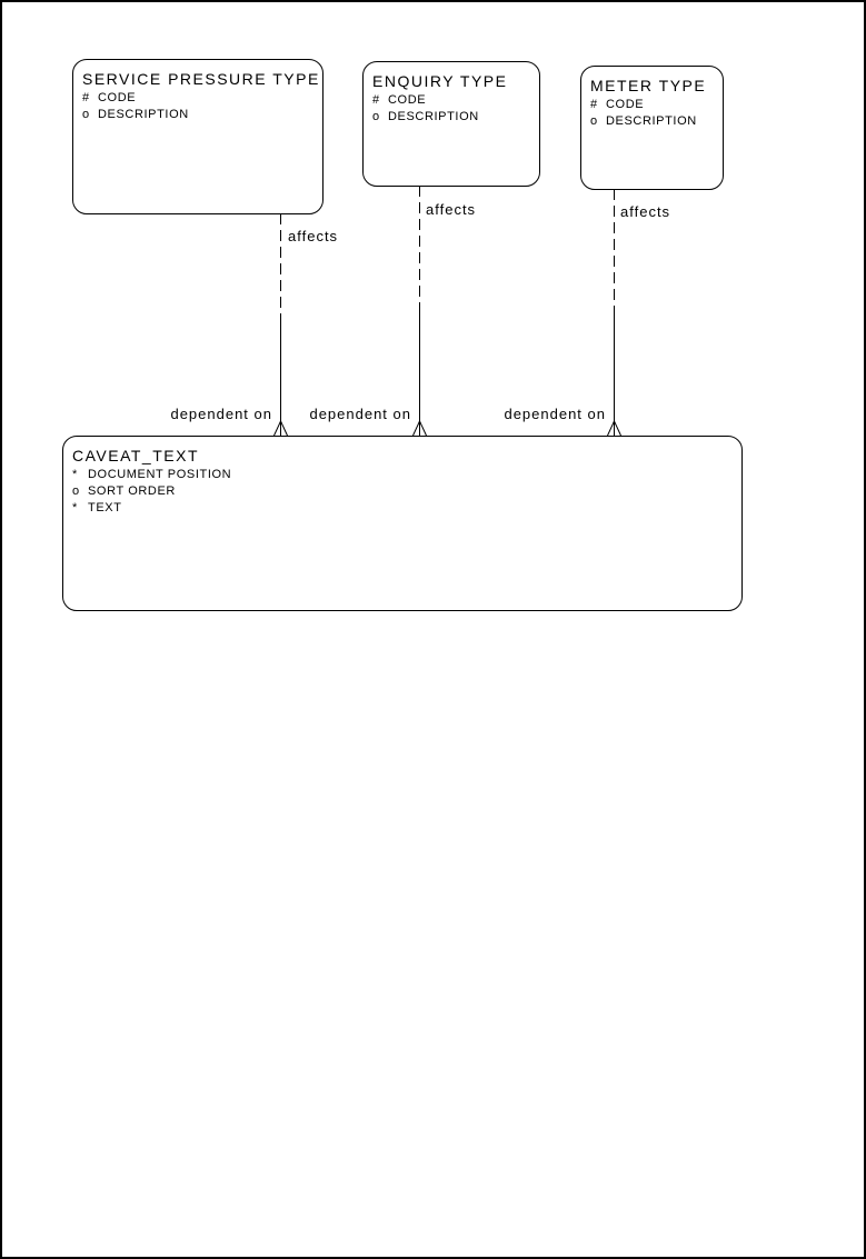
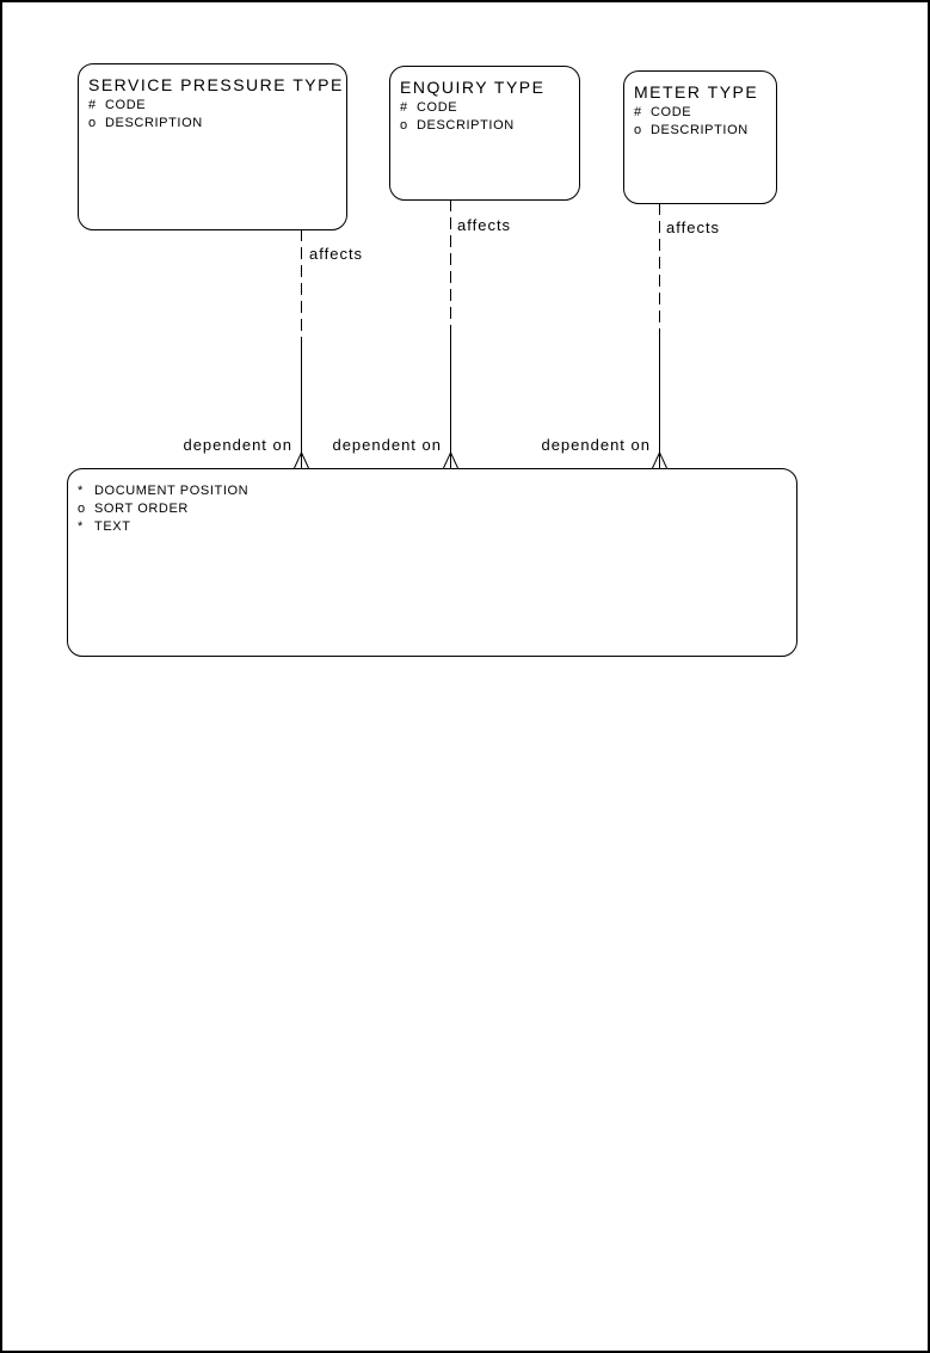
  SERVICE PRESSURE TYPE
  #
  CODE
  o
  DESCRIPTION
  ENQUIRY TYPE
  #
  CODE
  o
  DESCRIPTION
  METER TYPE
  #
  CODE
  o
  DESCRIPTION
- CAVEAT_TEXT
  *
  DOCUMENT POSITION
  o
  SORT ORDER
  *
  TEXT
  affects
  affects
  affects
  dependent on
  dependent on
  dependent on
